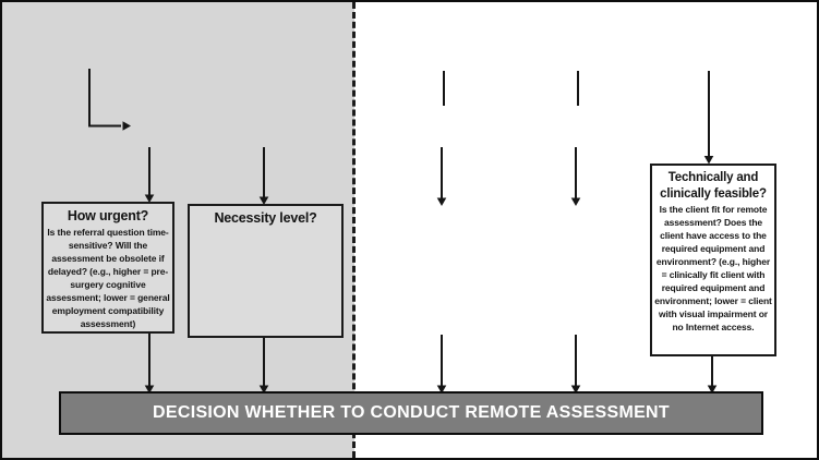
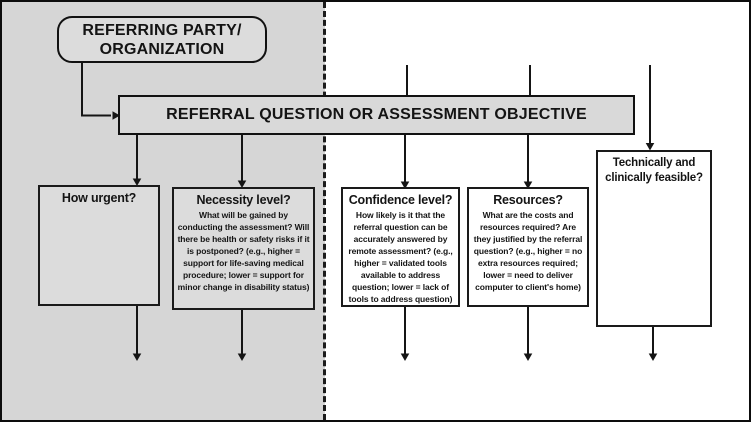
+ REFERRING PARTY/
+ ORGANIZATION
+ REFERRAL QUESTION OR ASSESSMENT OBJECTIVE
  How urgent?
- Is the referral question time-sensitive? Will the assessment be obsolete if delayed? (e.g., higher = pre-surgery cognitive assessment; lower = general employment compatibility assessment)
  Necessity level?
+ What will be gained by conducting the assessment? Will there be health or safety risks if it is postponed? (e.g., higher = support for life-saving medical procedure; lower = support for minor change in disability status)
+ Confidence level?
+ How likely is it that the referral question can be accurately answered by remote assessment? (e.g., higher = validated tools available to address question; lower = lack of tools to address question)
+ Resources?
+ What are the costs and resources required? Are they justified by the referral question? (e.g., higher = no extra resources required; lower = need to deliver computer to client's home)
  Technically and clinically feasible?
- Is the client fit for remote assessment? Does the client have access to the required equipment and environment? (e.g., higher = clinically fit client with required equipment and environment; lower = client with visual impairment or no Internet access.
- DECISION WHETHER TO CONDUCT REMOTE ASSESSMENT
